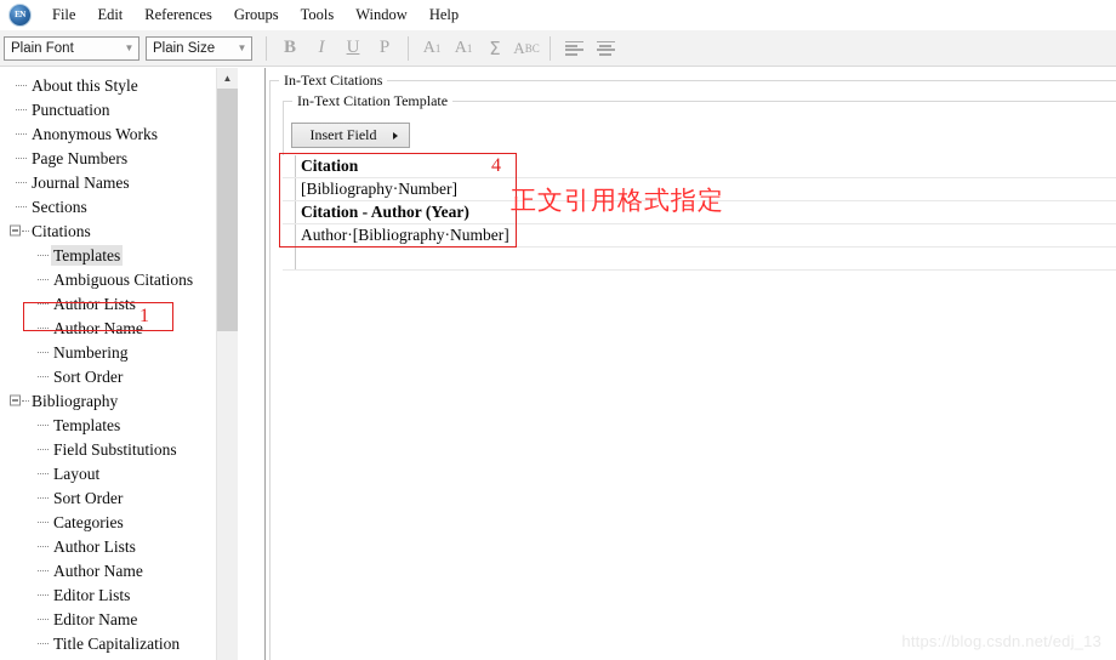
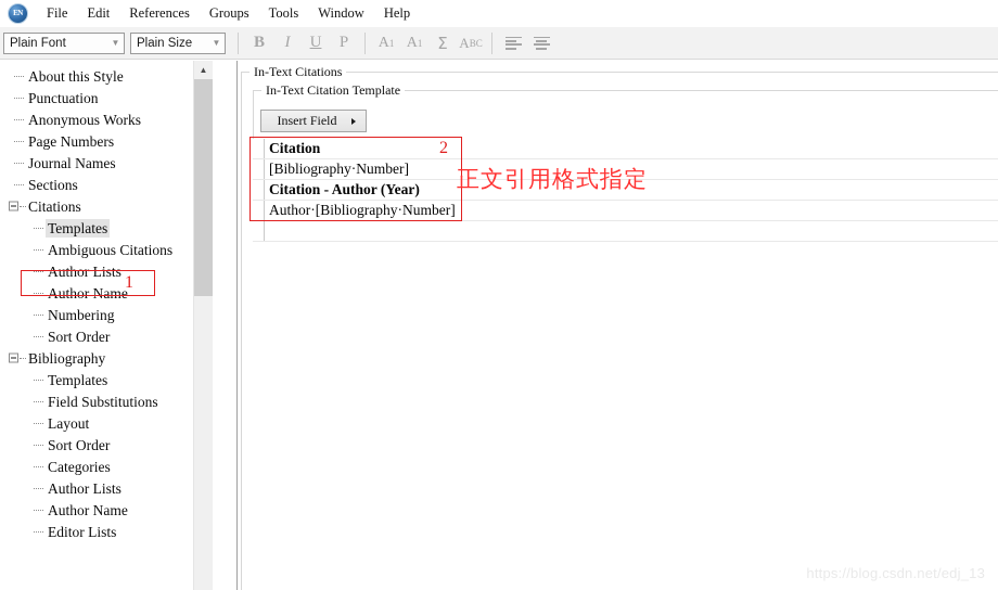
  File
  Edit
  References
  Groups
  Tools
  Window
  Help
  Plain Font
  ▼
  Plain Size
  ▼
  B
  I
  U
  P
  A
  1
  A
  1
  Σ
  A
  BC
  About this Style
  Punctuation
  Anonymous Works
  Page Numbers
  Journal Names
  Sections
  Citations
  Templates
  Ambiguous Citations
  Author Lists
  Author Name
  Numbering
  Sort Order
  Bibliography
  Templates
  Field Substitutions
  Layout
  Sort Order
  Categories
  Author Lists
  Author Name
  Editor Lists
- Editor Name
- Title Capitalization
  1
  ▲
  In-Text Citations
  In-Text Citation Template
  Insert Field
  Citation
  [Bibliography·Number]
  Citation - Author (Year)
  Author·[Bibliography·Number]
- 4
+ 2
  正文引用格式指定
